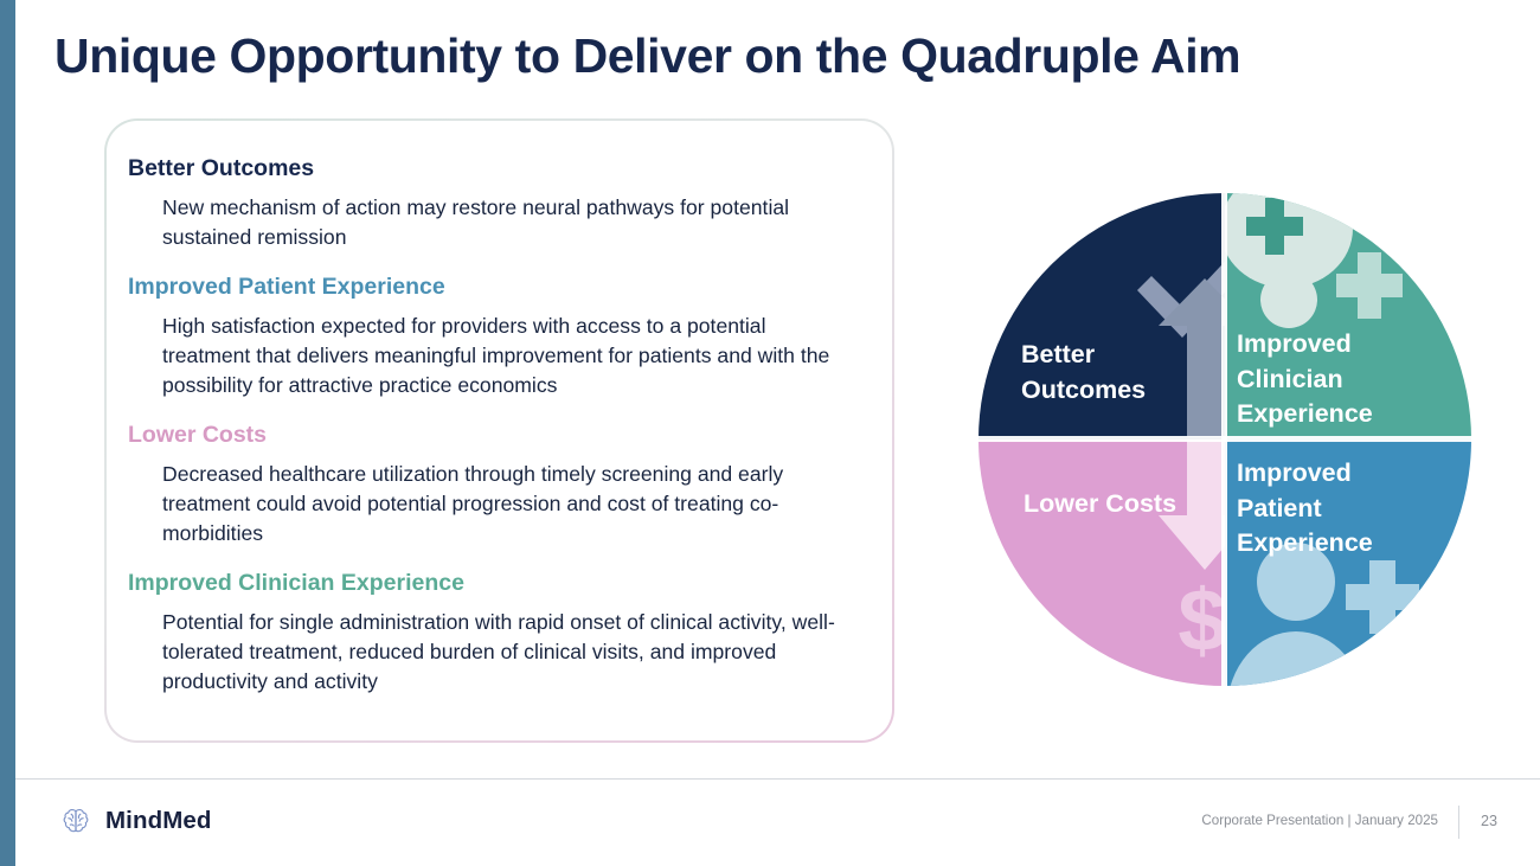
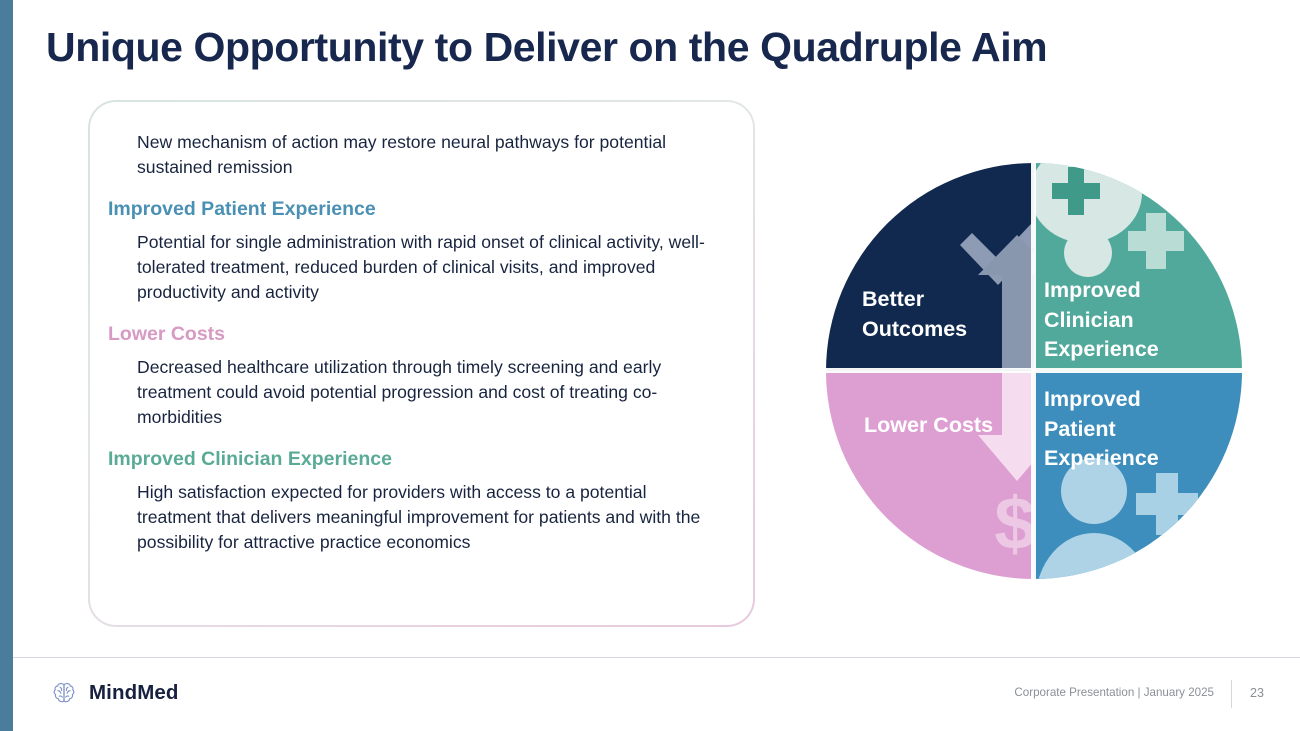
  Unique Opportunity to Deliver on the Quadruple Aim
- Better Outcomes
  New mechanism of action may restore neural pathways for potential sustained remission
  Improved Patient Experience
- High satisfaction expected for providers with access to a potential treatment that delivers meaningful improvement for patients and with the possibility for attractive practice economics
+ Potential for single administration with rapid onset of clinical activity, well-tolerated treatment, reduced burden of clinical visits, and improved productivity and activity
  Lower Costs
  Decreased healthcare utilization through timely screening and early treatment could avoid potential progression and cost of treating co-morbidities
  Improved Clinician Experience
- Potential for single administration with rapid onset of clinical activity, well-tolerated treatment, reduced burden of clinical visits, and improved productivity and activity
+ High satisfaction expected for providers with access to a potential treatment that delivers meaningful improvement for patients and with the possibility for attractive practice economics
  $
  Better
  Outcomes
  Improved
  Clinician
  Experience
  Lower Costs
  Improved
  Patient
  Experience
  MindMed
  Corporate Presentation | January 2025
  23
